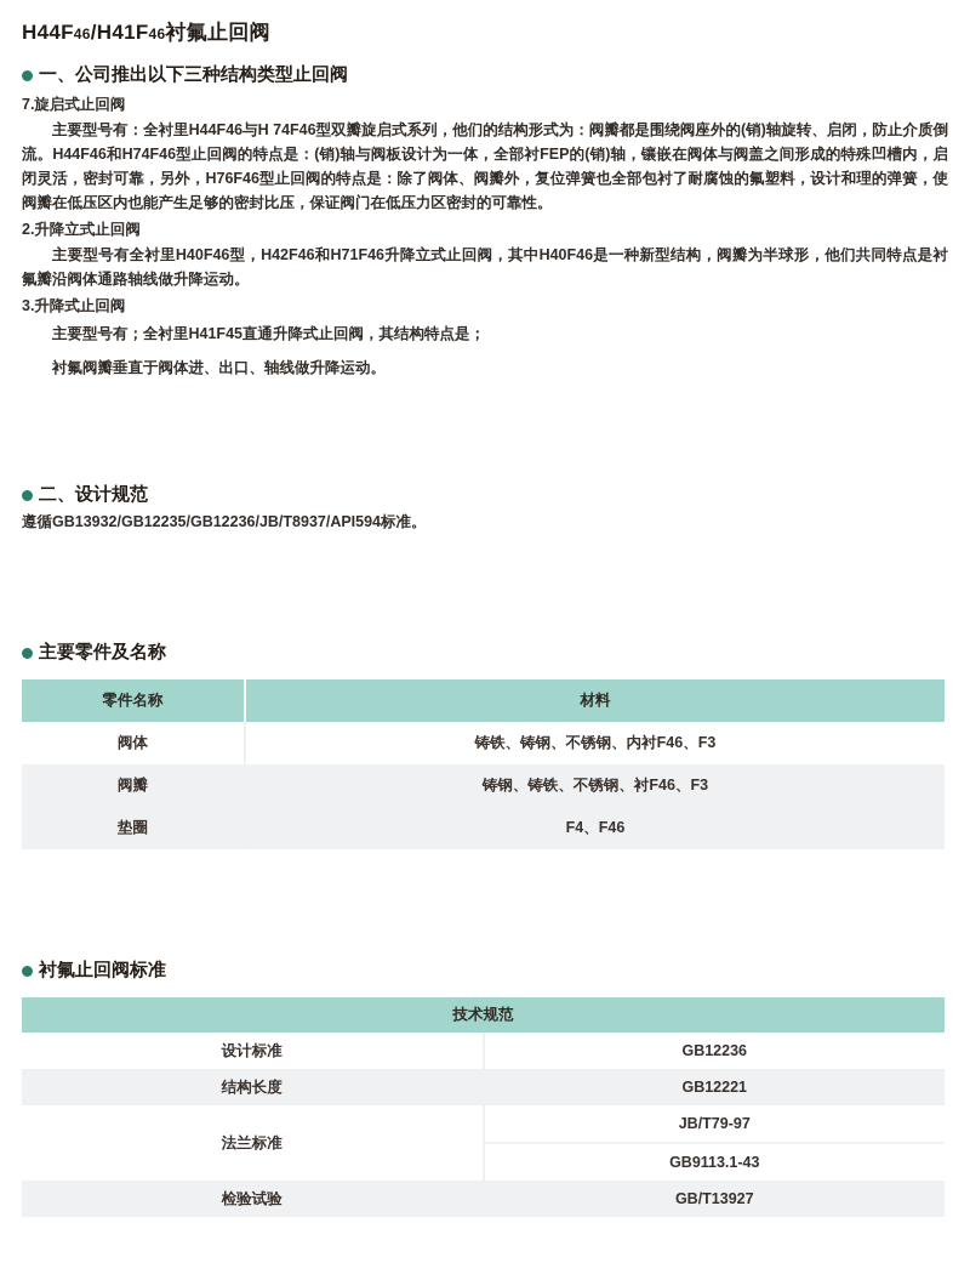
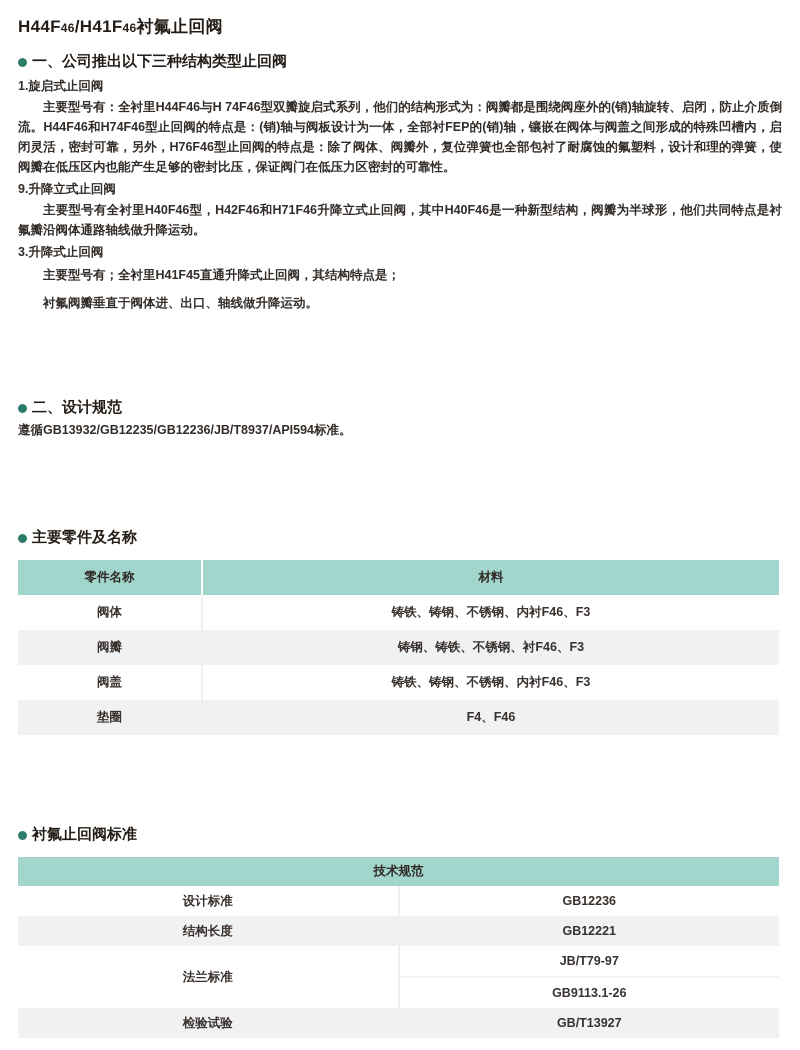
  H44F46/H41F46衬氟止回阀
  一、公司推出以下三种结构类型止回阀
- 7.旋启式止回阀
+ 1.旋启式止回阀
  主要型号有：全衬里H44F46与H 74F46型双瓣旋启式系列，他们的结构形式为：阀瓣都是围绕阀座外的(销)轴旋转、启闭，防止介质倒流。H44F46和H74F46型止回阀的特点是：(销)轴与阀板设计为一体，全部衬FEP的(销)轴，镶嵌在阀体与阀盖之间形成的特殊凹槽内，启闭灵活，密封可靠，另外，H76F46型止回阀的特点是：除了阀体、阀瓣外，复位弹簧也全部包衬了耐腐蚀的氟塑料，设计和理的弹簧，使阀瓣在低压区内也能产生足够的密封比压，保证阀门在低压力区密封的可靠性。
- 2.升降立式止回阀
+ 9.升降立式止回阀
  主要型号有全衬里H40F46型，H42F46和H71F46升降立式止回阀，其中H40F46是一种新型结构，阀瓣为半球形，他们共同特点是衬氟瓣沿阀体通路轴线做升降运动。
  3.升降式止回阀
  主要型号有；全衬里H41F45直通升降式止回阀，其结构特点是；
  衬氟阀瓣垂直于阀体进、出口、轴线做升降运动。
  二、设计规范
  遵循GB13932/GB12235/GB12236/JB/T8937/API594标准。
  主要零件及名称
  零件名称	材料
  阀体	铸铁、铸钢、不锈钢、内衬F46、F3
  阀瓣	铸钢、铸铁、不锈钢、衬F46、F3
+ 阀盖	铸铁、铸钢、不锈钢、内衬F46、F3
  垫圈	F4、F46
  衬氟止回阀标准
  技术规范
  设计标准	GB12236
  结构长度	GB12221
  法兰标准	JB/T79-97
- GB9113.1-43
+ GB9113.1-26
  检验试验	GB/T13927
